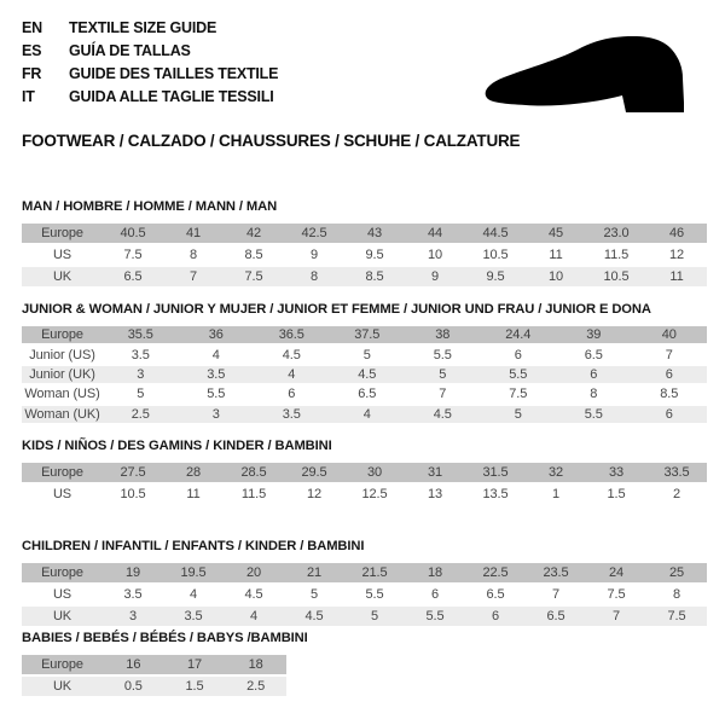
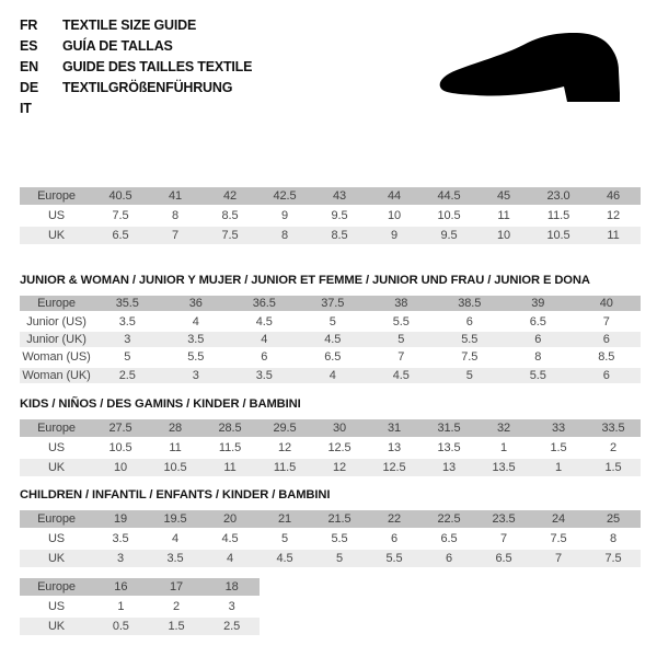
- EN
+ FR
  TEXTILE SIZE GUIDE
  ES
  GUÍA DE TALLAS
- FR
+ EN
  GUIDE DES TAILLES TEXTILE
+ DE
+ TEXTILGRÖßENFÜHRUNG
  IT
- GUIDA ALLE TAGLIE TESSILI
- FOOTWEAR / CALZADO / CHAUSSURES / SCHUHE / CALZATURE
- MAN / HOMBRE / HOMME / MANN / MAN
  Europe	40.5	41	42	42.5	43	44	44.5	45	23.0	46
  US	7.5	8	8.5	9	9.5	10	10.5	11	11.5	12
  UK	6.5	7	7.5	8	8.5	9	9.5	10	10.5	11
  JUNIOR & WOMAN / JUNIOR Y MUJER / JUNIOR ET FEMME / JUNIOR UND FRAU / JUNIOR E DONA
- Europe	35.5	36	36.5	37.5	38	24.4	39	40
+ Europe	35.5	36	36.5	37.5	38	38.5	39	40
  Junior (US)	3.5	4	4.5	5	5.5	6	6.5	7
  Junior (UK)	3	3.5	4	4.5	5	5.5	6	6
  Woman (US)	5	5.5	6	6.5	7	7.5	8	8.5
  Woman (UK)	2.5	3	3.5	4	4.5	5	5.5	6
  KIDS / NIÑOS / DES GAMINS / KINDER / BAMBINI
  Europe	27.5	28	28.5	29.5	30	31	31.5	32	33	33.5
  US	10.5	11	11.5	12	12.5	13	13.5	1	1.5	2
+ UK	10	10.5	11	11.5	12	12.5	13	13.5	1	1.5
  CHILDREN / INFANTIL / ENFANTS / KINDER / BAMBINI
- Europe	19	19.5	20	21	21.5	18	22.5	23.5	24	25
+ Europe	19	19.5	20	21	21.5	22	22.5	23.5	24	25
  US	3.5	4	4.5	5	5.5	6	6.5	7	7.5	8
  UK	3	3.5	4	4.5	5	5.5	6	6.5	7	7.5
- BABIES / BEBÉS / BÉBÉS / BABYS /BAMBINI
  Europe	16	17	18
+ US	1	2	3
  UK	0.5	1.5	2.5
